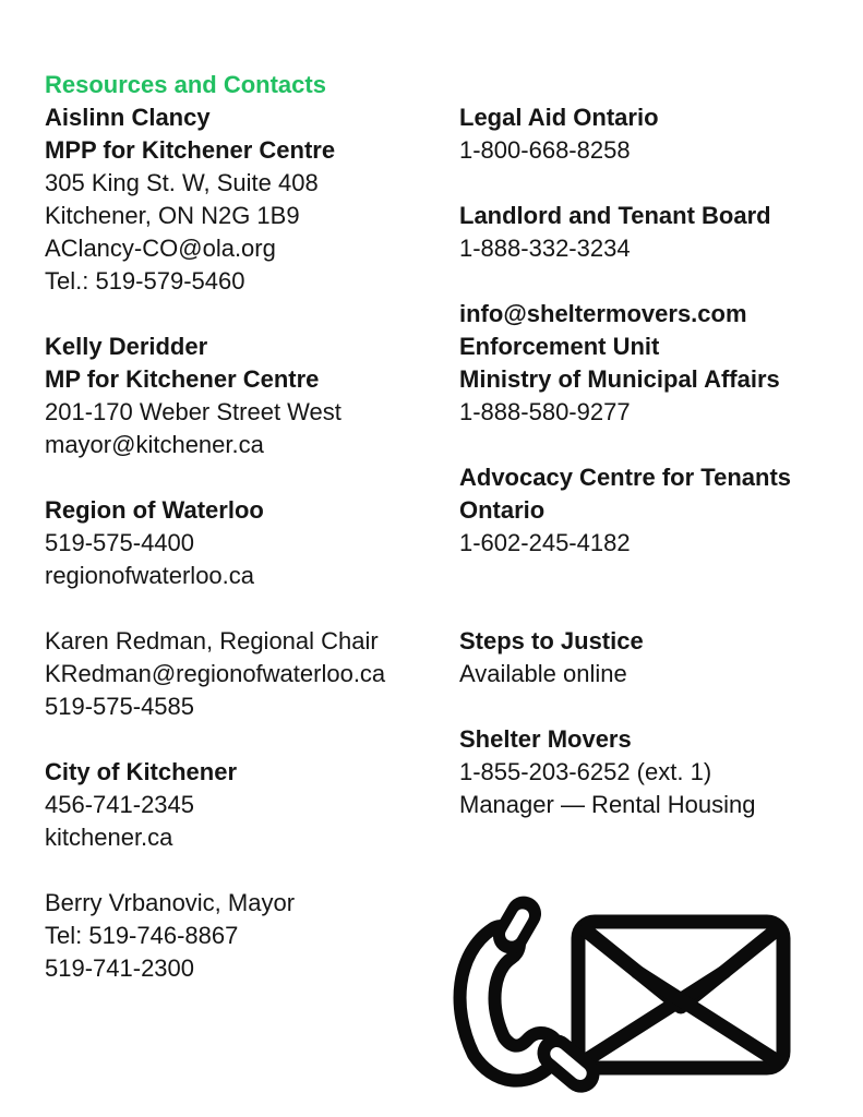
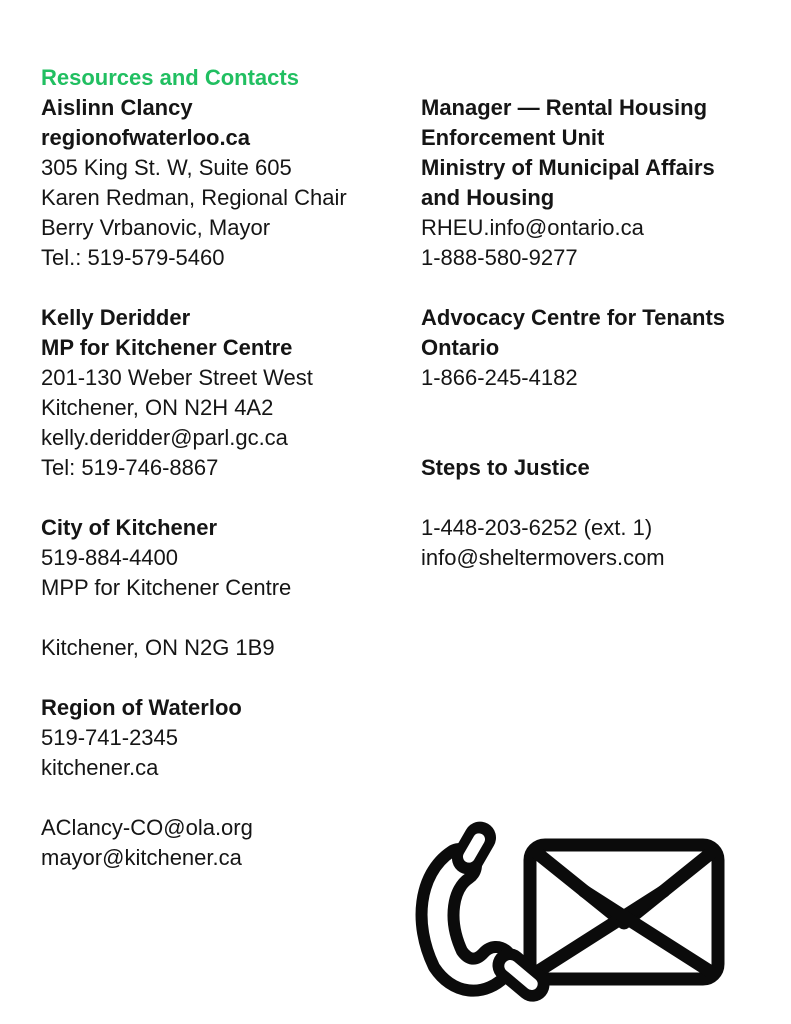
  Resources and Contacts
  Aislinn Clancy
- MPP for Kitchener Centre
+ regionofwaterloo.ca
- 305 King St. W, Suite 408
+ 305 King St. W, Suite 605
- Kitchener, ON N2G 1B9
+ Karen Redman, Regional Chair
- AClancy-CO@ola.org
+ Berry Vrbanovic, Mayor
  Tel.: 519-579-5460
  Kelly Deridder
  MP for Kitchener Centre
- 201-170 Weber Street West
+ 201-130 Weber Street West
+ Kitchener, ON N2H 4A2
+ kelly.deridder@parl.gc.ca
- mayor@kitchener.ca
+ Tel: 519-746-8867
- Region of Waterloo
+ City of Kitchener
- 519-575-4400
+ 519-884-4400
- regionofwaterloo.ca
+ MPP for Kitchener Centre
- Karen Redman, Regional Chair
+ Kitchener, ON N2G 1B9
- KRedman@regionofwaterloo.ca
- 519-575-4585
- City of Kitchener
+ Region of Waterloo
- 456-741-2345
+ 519-741-2345
  kitchener.ca
- Berry Vrbanovic, Mayor
+ AClancy-CO@ola.org
- Tel: 519-746-8867
+ mayor@kitchener.ca
- 519-741-2300
- Legal Aid Ontario
- 1-800-668-8258
- Landlord and Tenant Board
- 1-888-332-3234
- info@sheltermovers.com
+ Manager — Rental Housing
  Enforcement Unit
  Ministry of Municipal Affairs
+ and Housing
+ RHEU.info@ontario.ca
  1-888-580-9277
  Advocacy Centre for Tenants
  Ontario
- 1-602-245-4182
+ 1-866-245-4182
  Steps to Justice
- Available online
- Shelter Movers
- 1-855-203-6252 (ext. 1)
+ 1-448-203-6252 (ext. 1)
- Manager — Rental Housing
+ info@sheltermovers.com
